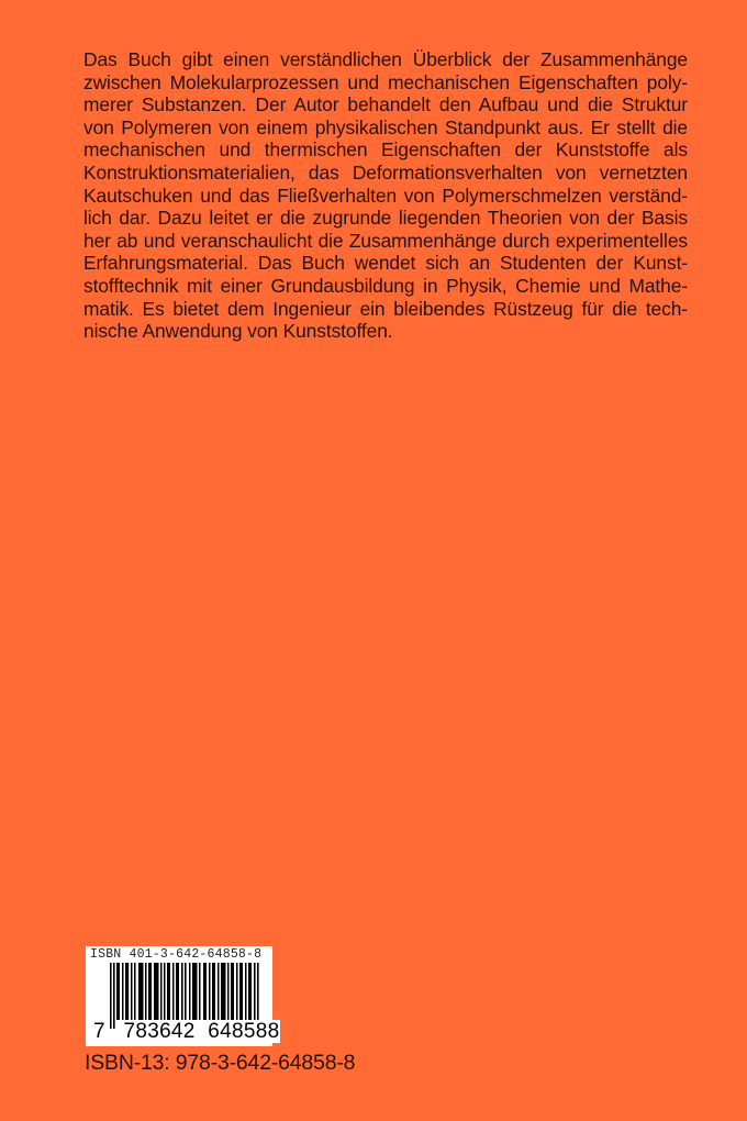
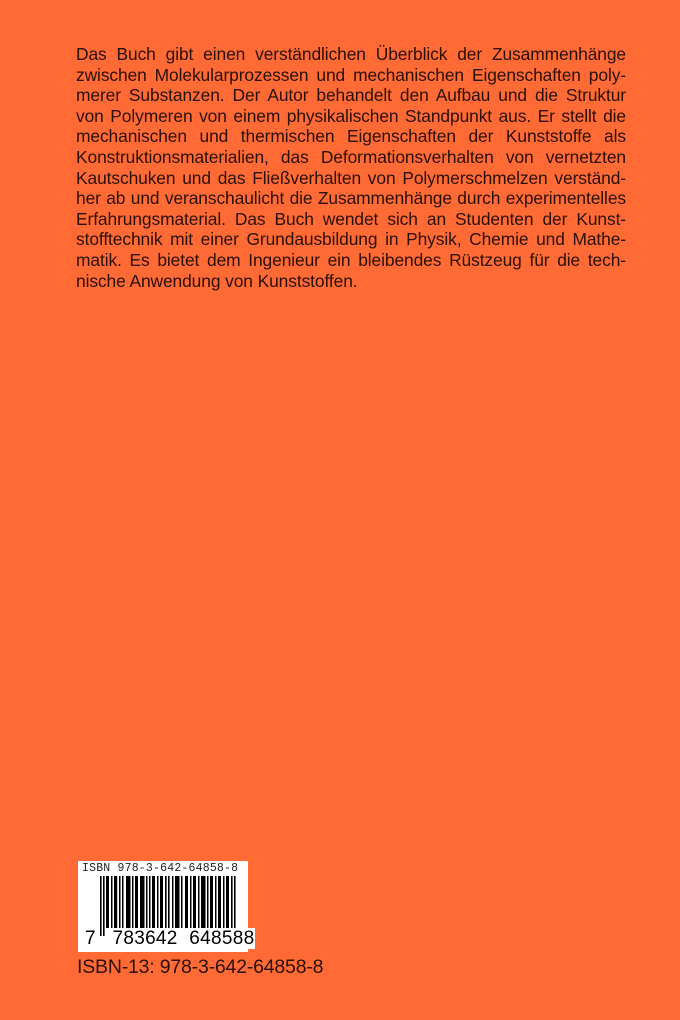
  Das Buch gibt einen verständlichen Überblick der Zusammenhänge
  zwischen Molekularprozessen und mechanischen Eigenschaften poly-
  merer Substanzen. Der Autor behandelt den Aufbau und die Struktur
  von Polymeren von einem physikalischen Standpunkt aus. Er stellt die
  mechanischen und thermischen Eigenschaften der Kunststoffe als
  Konstruktionsmaterialien, das Deformationsverhalten von vernetzten
  Kautschuken und das Fließverhalten von Polymerschmelzen verständ-
- lich dar. Dazu leitet er die zugrunde liegenden Theorien von der Basis
  her ab und veranschaulicht die Zusammenhänge durch experimentelles
  Erfahrungsmaterial. Das Buch wendet sich an Studenten der Kunst-
  stofftechnik mit einer Grundausbildung in Physik, Chemie und Mathe-
  matik. Es bietet dem Ingenieur ein bleibendes Rüstzeug für die tech-
  nische Anwendung von Kunststoffen.
- ISBN 401-3-642-64858-8
+ ISBN 978-3-642-64858-8
  7 783642 648588
  ISBN-13: 978-3-642-64858-8
